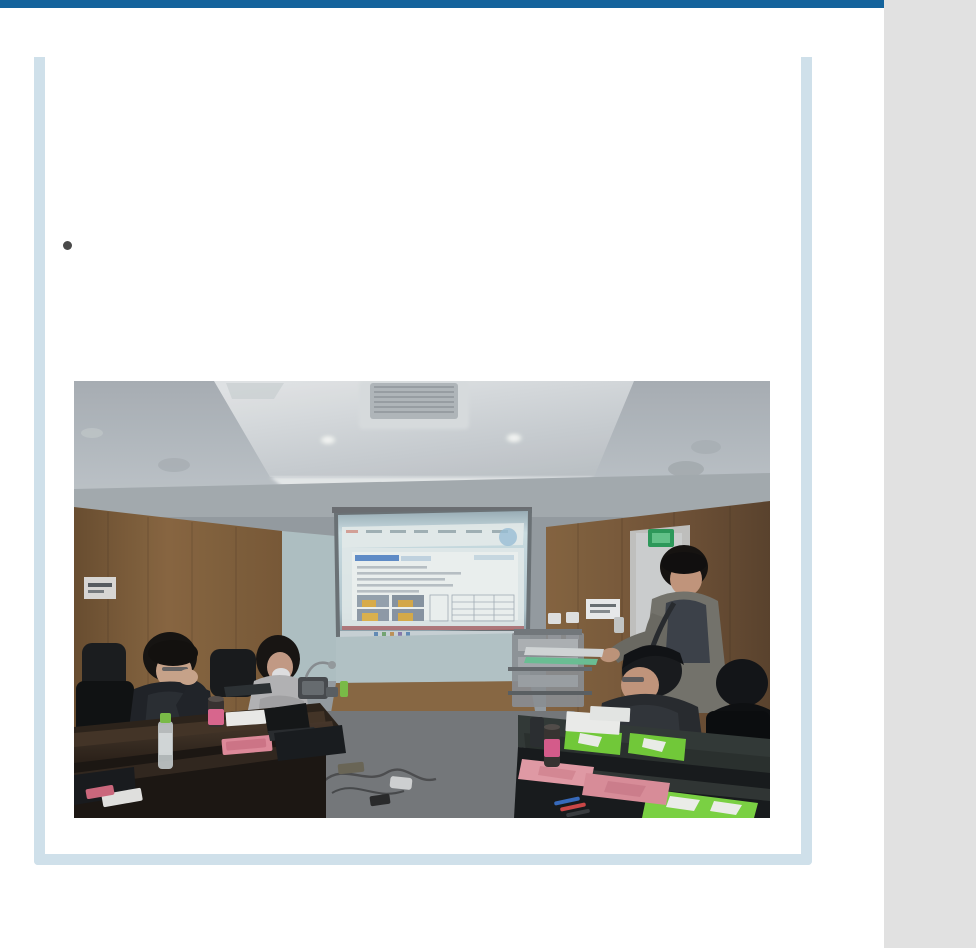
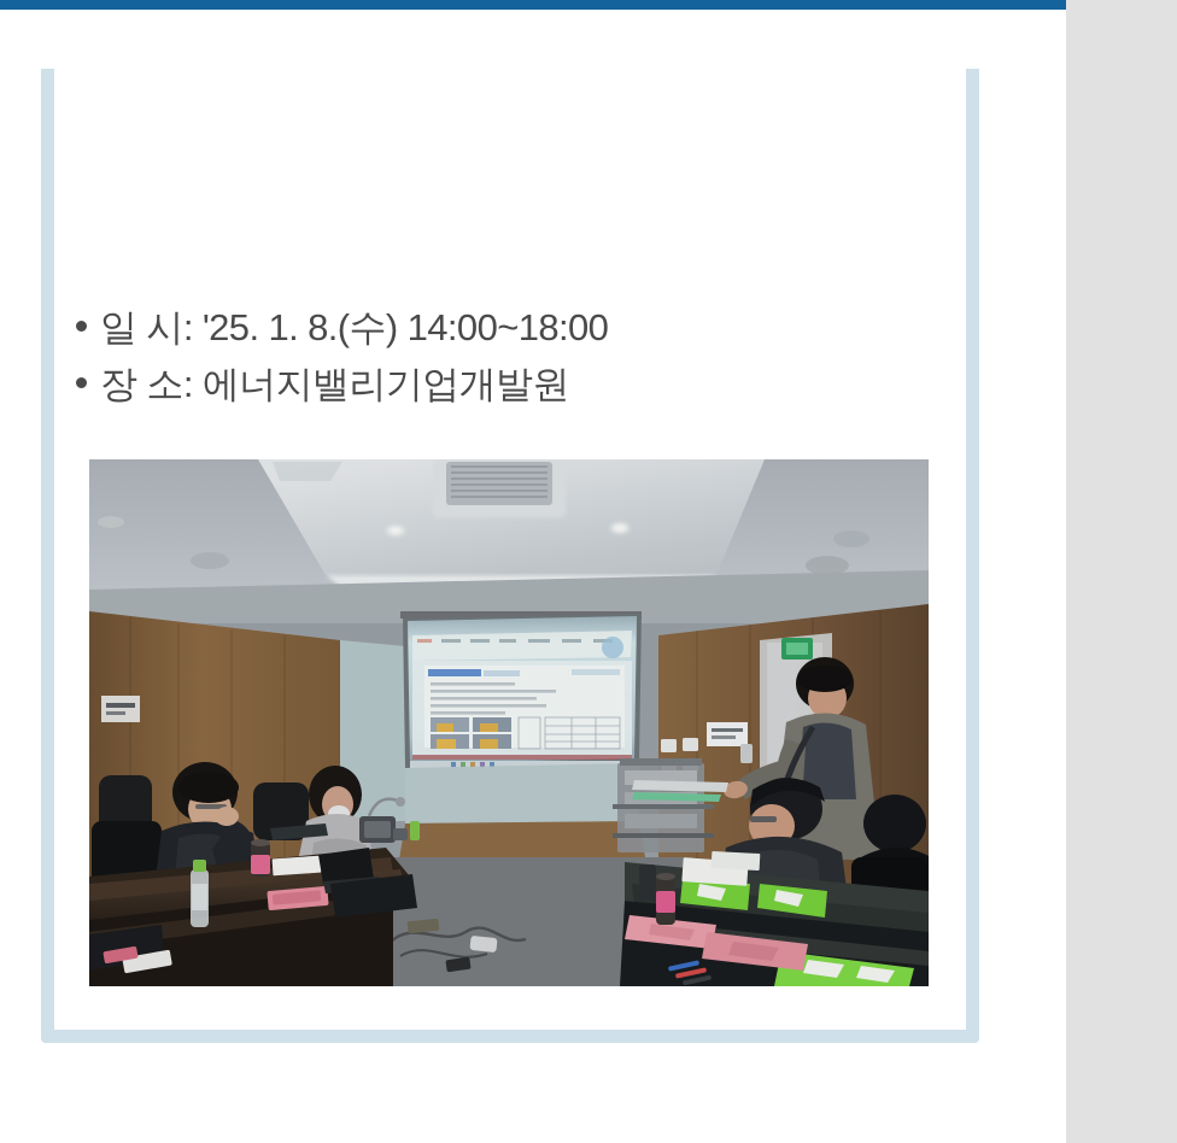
+ 일 시: '25. 1. 8.(수) 14:00~18:00
+ 장 소: 에너지밸리기업개발원
